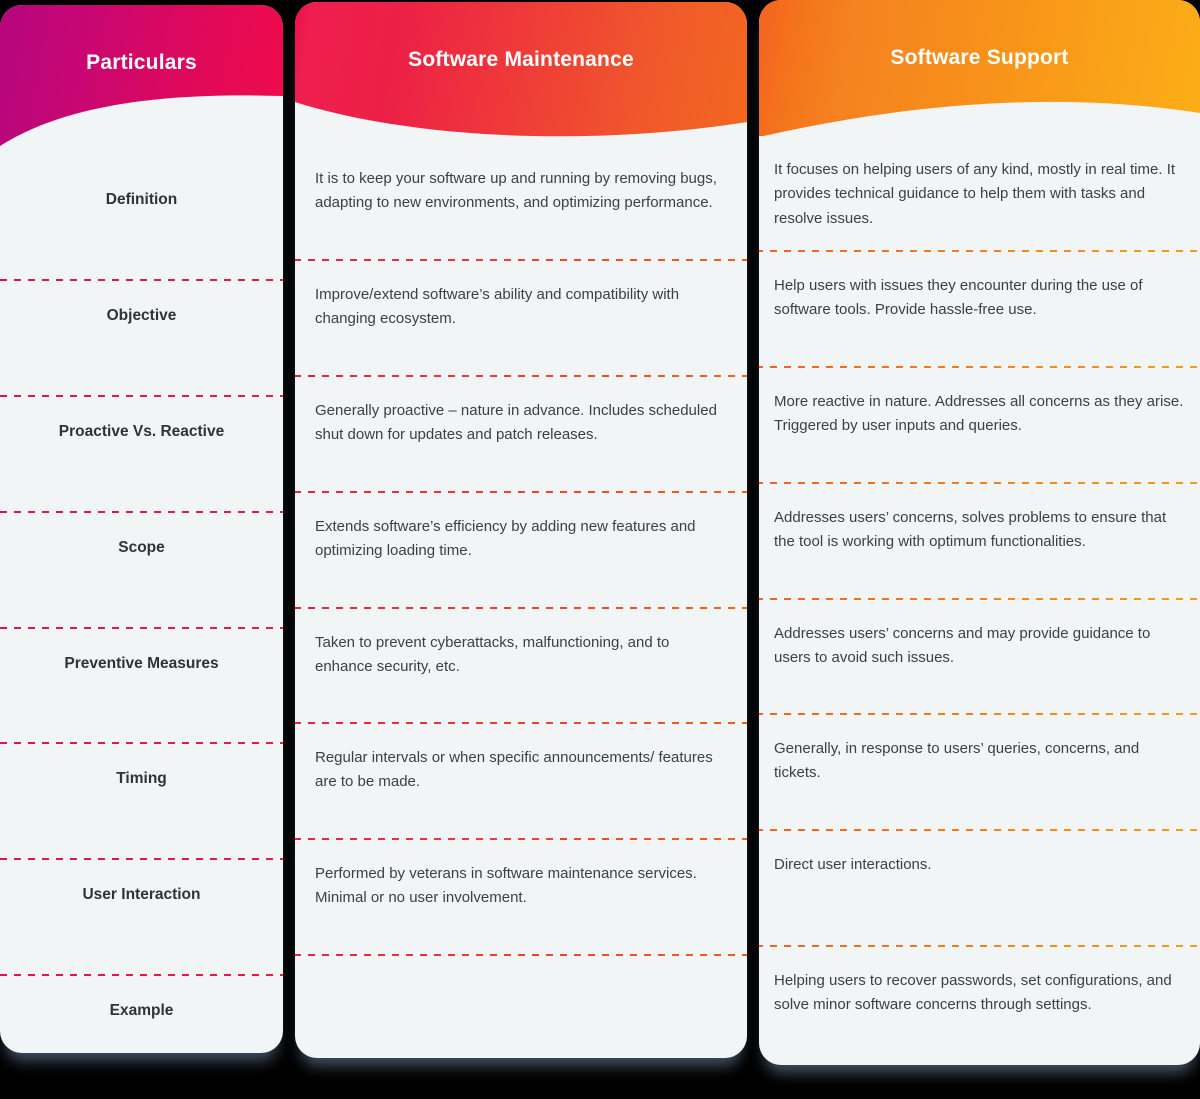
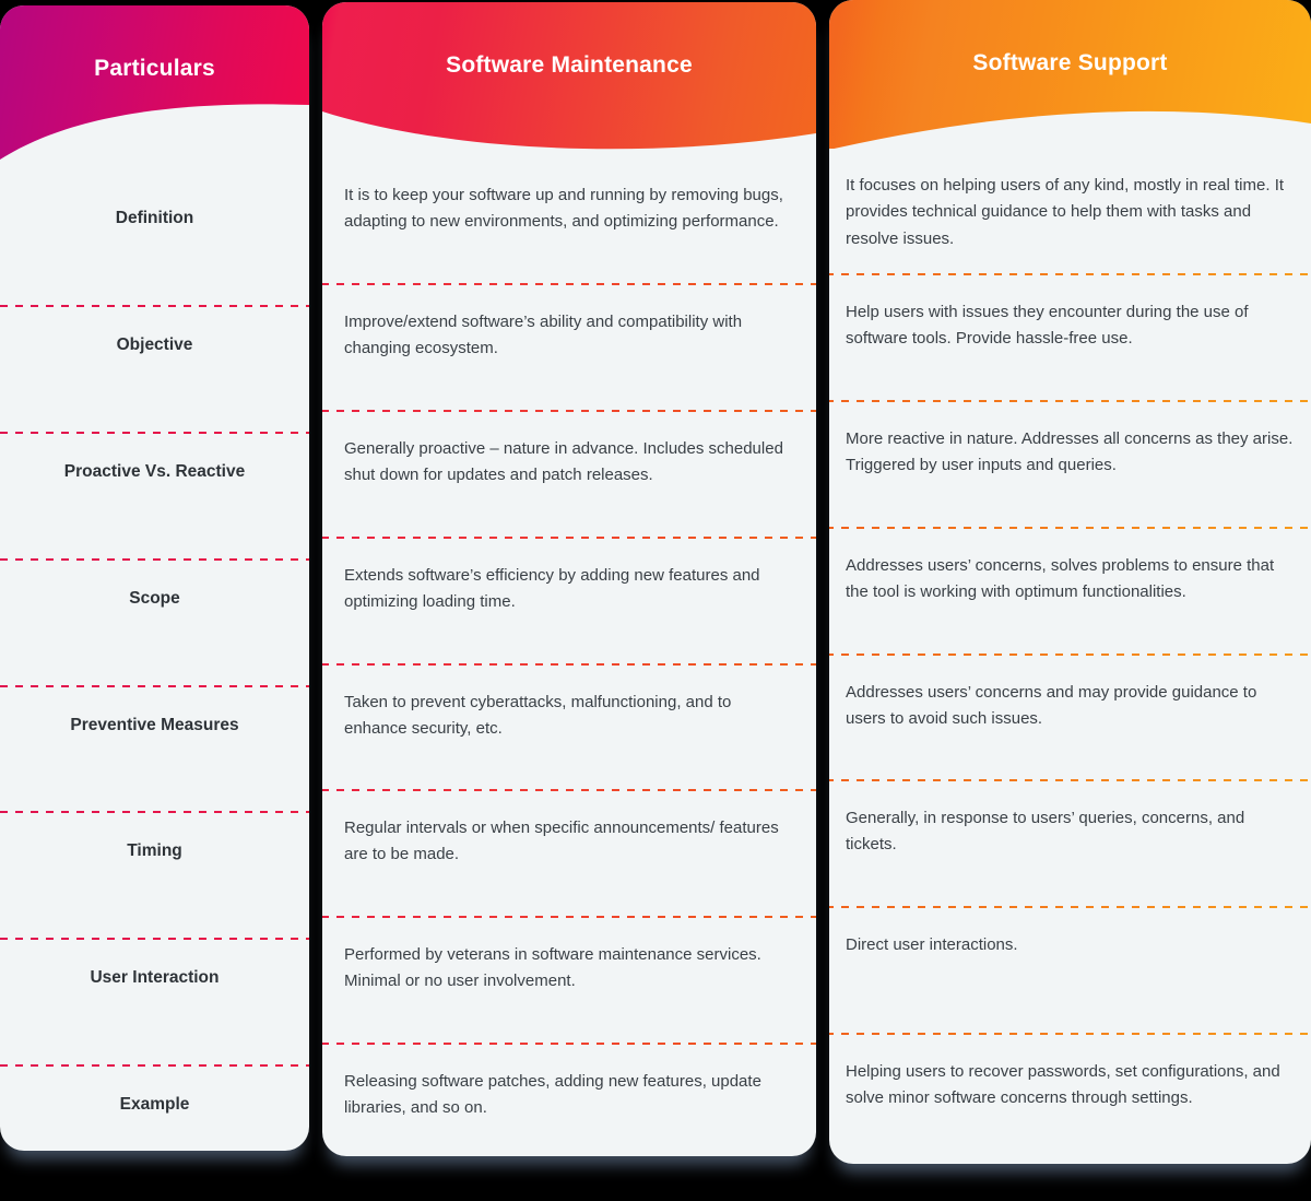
  Particulars
  Definition
  Objective
  Proactive Vs. Reactive
  Scope
  Preventive Measures
  Timing
  User Interaction
  Example
  Software Maintenance
  It is to keep your software up and running by removing bugs, adapting to new environments, and optimizing performance.
  Improve/extend software’s ability and compatibility with changing ecosystem.
  Generally proactive – nature in advance. Includes scheduled shut down for updates and patch releases.
  Extends software’s efficiency by adding new features and optimizing loading time.
  Taken to prevent cyberattacks, malfunctioning, and to enhance security, etc.
  Regular intervals or when specific announcements/ features are to be made.
  Performed by veterans in software maintenance services. Minimal or no user involvement.
+ Releasing software patches, adding new features, update libraries, and so on.
  Software Support
  It focuses on helping users of any kind, mostly in real time. It provides technical guidance to help them with tasks and resolve issues.
  Help users with issues they encounter during the use of software tools. Provide hassle-free use.
  More reactive in nature. Addresses all concerns as they arise. Triggered by user inputs and queries.
  Addresses users’ concerns, solves problems to ensure that the tool is working with optimum functionalities.
  Addresses users’ concerns and may provide guidance to users to avoid such issues.
  Generally, in response to users’ queries, concerns, and tickets.
  Direct user interactions.
  Helping users to recover passwords, set configurations, and solve minor software concerns through settings.
